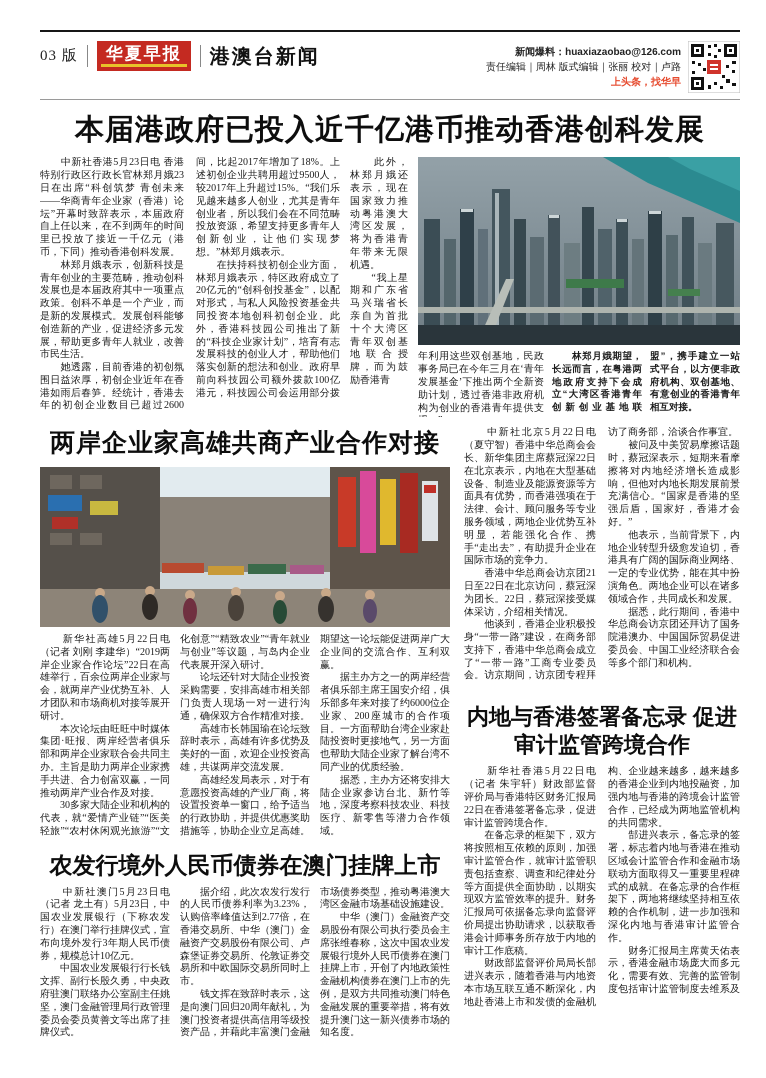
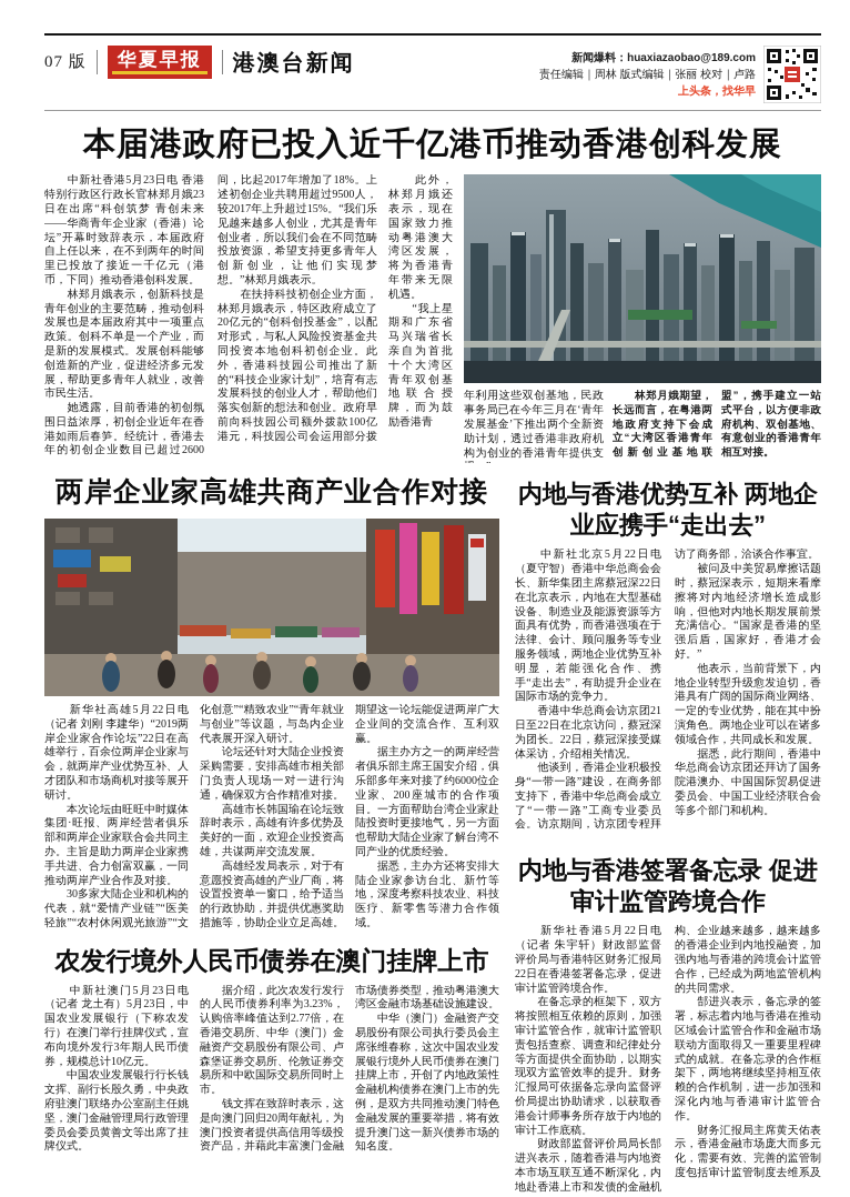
- 03 版
+ 07 版
  华夏早报
  港澳台新闻
- 新闻爆料：huaxiazaobao@126.com
+ 新闻爆料：huaxiazaobao@189.com
  责任编辑｜周林 版式编辑｜张丽 校对｜卢路
  上头条，找华早
  本届港政府已投入近千亿港币推动香港创科发展
  中新社香港5月23日电 香港特别行政区行政长官林郑月娥23日在出席“科创筑梦 青创未来——华商青年企业家（香港）论坛”开幕时致辞表示，本届政府自上任以来，在不到两年的时间里已投放了接近一千亿元（港币，下同）推动香港创科发展。
  林郑月娥表示，创新科技是青年创业的主要范畴，推动创科发展也是本届政府其中一项重点政策。创科不单是一个产业，而是新的发展模式。发展创科能够创造新的产业，促进经济多元发展，帮助更多青年人就业，改善市民生活。
  她透露，目前香港的初创氛围日益浓厚，初创企业近年在香港如雨后春笋。经统计，香港去年的初创企业数目已超过2600间，比起2017年增加了18%。上述初创企业共聘用超过9500人，较2017年上升超过15%。“我们乐见越来越多人创业，尤其是青年创业者，所以我们会在不同范畴投放资源，希望支持更多青年人创新创业，让他们实现梦想。”林郑月娥表示。
  在扶持科技初创企业方面，林郑月娥表示，特区政府成立了20亿元的“创科创投基金”，以配对形式，与私人风险投资基金共同投资本地创科初创企业。此外，香港科技园公司推出了新的“科技企业家计划”，培育有志发展科技的创业人才，帮助他们落实创新的想法和创业。政府早前向科技园公司额外拨款100亿港元，科技园公司会运用部分拨
  此外，林郑月娥还表示，现在国家致力推动粤港澳大湾区发展，将为香港青年带来无限机遇。
  “我上星期和广东省马兴瑞省长亲自为首批十个大湾区青年双创基地联合授牌，而为鼓励香港青
  年利用这些双创基地，民政事务局已在今年三月在‘青年发展基金’下推出两个全新资助计划，透过香港非政府机构为创业的香港青年提供支
  林郑月娥期望，长远而言，在粤港两地政府支持下会成立“大湾区香港青年创新创业基地联盟”，携手建立一站式平台，以方便非政府机构、双创基地、有意创业的香港青年相互对接。
  两岸企业家高雄共商产业合作对接
  新华社高雄5月22日电（记者 刘刚 李建华）“2019两岸企业家合作论坛”22日在高雄举行，百余位两岸企业家与会，就两岸产业优势互补、人才团队和市场商机对接等展开研讨。
  本次论坛由旺旺中时媒体集团·旺报、两岸经营者俱乐部和两岸企业家联合会共同主办。主旨是助力两岸企业家携手共进、合力创富双赢，一同推动两岸产业合作及对接。
  30多家大陆企业和机构的代表，就“爱情产业链”“医美轻旅”“农村休闲观光旅游”“文化创意”“精致农业”“青年就业与创业”等议题，与岛内企业代表展开深入研讨。
  论坛还针对大陆企业投资采购需要，安排高雄市相关部门负责人现场一对一进行沟通，确保双方合作精准对接。
  高雄市长韩国瑜在论坛致辞时表示，高雄有许多优势及美好的一面，欢迎企业投资高雄，共谋两岸交流发展。
  高雄经发局表示，对于有意愿投资高雄的产业厂商，将设置投资单一窗口，给予适当的行政协助，并提供优惠奖助措施等，协助企业立足高雄。期望这一论坛能促进两岸广大企业间的交流合作、互利双赢。
  据主办方之一的两岸经营者俱乐部主席王国安介绍，俱乐部多年来对接了约6000位企业家、200座城市的合作项目。一方面帮助台湾企业家赴陆投资时更接地气，另一方面也帮助大陆企业家了解台湾不同产业的优质经验。
  据悉，主办方还将安排大陆企业家参访台北、新竹等地，深度考察科技农业、科技医疗、新零售等潜力合作领域。
  农发行境外人民币债券在澳门挂牌上市
  中新社澳门5月23日电（记者 龙土有）5月23日，中国农业发展银行（下称农发行）在澳门举行挂牌仪式，宣布向境外发行3年期人民币债券，规模总计10亿元。
  中国农业发展银行行长钱文挥、副行长殷久勇，中央政府驻澳门联络办公室副主任姚坚，澳门金融管理局行政管理委员会委员黄善文等出席了挂牌仪式。
  据介绍，此次农发行发行的人民币债券利率为3.23%，认购倍率峰值达到2.77倍，在香港交易所、中华（澳门）金融资产交易股份有限公司、卢森堡证券交易所、伦敦证券交易所和中欧国际交易所同时上市。
  钱文挥在致辞时表示，这是向澳门回归20周年献礼，为澳门投资者提供高信用等级投资产品，并藉此丰富澳门金融市场债券类型，推动粤港澳大湾区金融市场基础设施建设。
  中华（澳门）金融资产交易股份有限公司执行委员会主席张维春称，这次中国农业发展银行境外人民币债券在澳门挂牌上市，开创了内地政策性金融机构债券在澳门上市的先例，是双方共同推动澳门特色金融发展的重要举措，将有效提升澳门这一新兴债券市场的知名度。
+ 内地与香港优势互补 两地企业应携手“走出去”
  中新社北京5月22日电（夏守智）香港中华总商会会长、新华集团主席蔡冠深22日在北京表示，内地在大型基础设备、制造业及能源资源等方面具有优势，而香港强项在于法律、会计、顾问服务等专业服务领域，两地企业优势互补明显，若能强化合作、携手“走出去”，有助提升企业在国际市场的竞争力。
  香港中华总商会访京团21日至22日在北京访问，蔡冠深为团长。22日，蔡冠深接受媒体采访，介绍相关情况。
  他谈到，香港企业积极投身“一带一路”建设，在商务部支持下，香港中华总商会成立了“一带一路”工商专业委员会。访京期间，访京团专程拜访了商务部，洽谈合作事宜。
  被问及中美贸易摩擦话题时，蔡冠深表示，短期来看摩擦将对内地经济增长造成影响，但他对内地长期发展前景充满信心。“国家是香港的坚强后盾，国家好，香港才会好。”
  他表示，当前背景下，内地企业转型升级愈发迫切，香港具有广阔的国际商业网络、一定的专业优势，能在其中扮演角色。两地企业可以在诸多领域合作，共同成长和发展。
  据悉，此行期间，香港中华总商会访京团还拜访了国务院港澳办、中国国际贸易促进委员会、中国工业经济联合会等多个部门和机构。
  内地与香港签署备忘录 促进审计监管跨境合作
  新华社香港5月22日电（记者 朱宇轩）财政部监督评价局与香港特区财务汇报局22日在香港签署备忘录，促进审计监管跨境合作。
  在备忘录的框架下，双方将按照相互依赖的原则，加强审计监管合作，就审计监管职责包括查察、调查和纪律处分等方面提供全面协助，以期实现双方监管效率的提升。财务汇报局可依据备忘录向监督评价局提出协助请求，以获取香港会计师事务所存放于内地的审计工作底稿。
  财政部监督评价局局长郜进兴表示，随着香港与内地资本市场互联互通不断深化，内地赴香港上市和发债的金融机构、企业越来越多，越来越多的香港企业到内地投融资，加强内地与香港的跨境会计监管合作，已经成为两地监管机构的共同需求。
  郜进兴表示，备忘录的签署，标志着内地与香港在推动区域会计监管合作和金融市场联动方面取得又一重要里程碑式的成就。在备忘录的合作框架下，两地将继续坚持相互依赖的合作机制，进一步加强和深化内地与香港审计监管合作。
